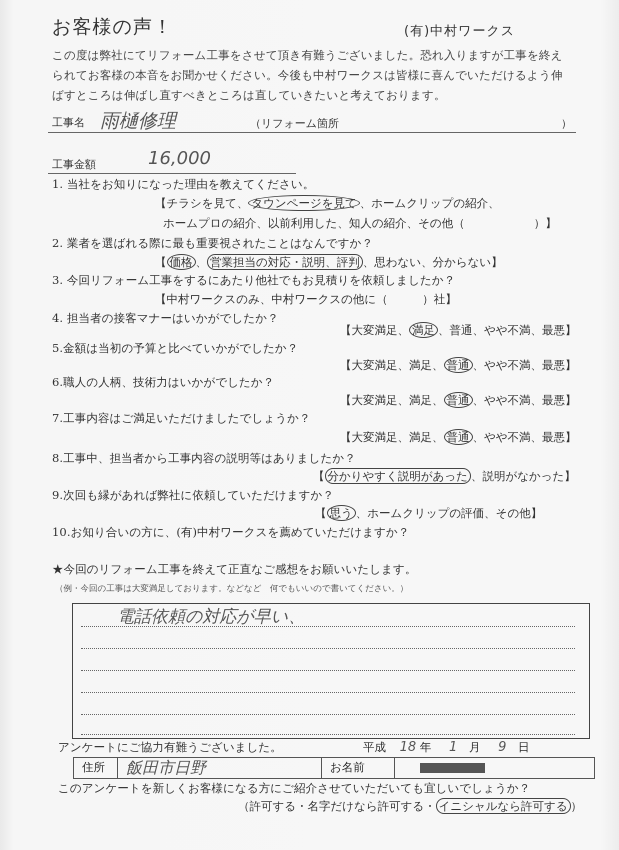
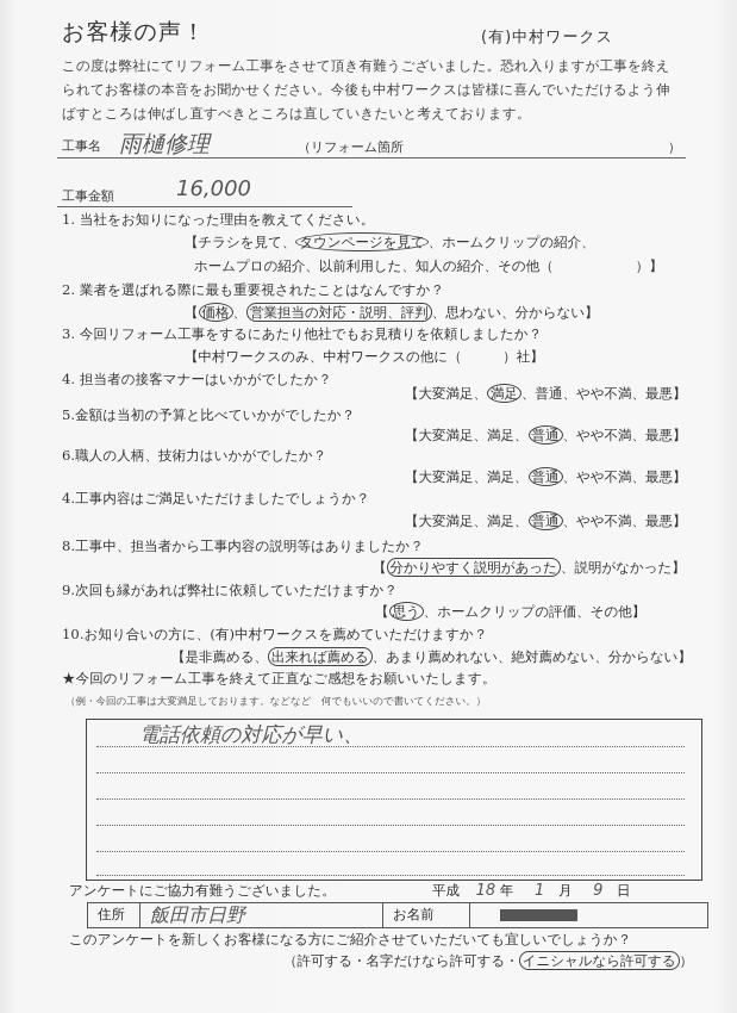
  お客様の声！
  (有)中村ワークス
  この度は弊社にてリフォーム工事をさせて頂き有難うございました。恐れ入りますが工事を終え
  られてお客様の本音をお聞かせください。今後も中村ワークスは皆様に喜んでいただけるよう伸
  ばすところは伸ばし直すべきところは直していきたいと考えております。
  工事名
  雨樋修理
  （リフォーム箇所
  ）
  工事金額
  16,000
  1. 当社をお知りになった理由を教えてください。
  【チラシを見て、 タウンページを見て 、ホームクリップの紹介、
  ホームプロの紹介、以前利用した、知人の紹介、その他（ ）】
  2. 業者を選ばれる際に最も重要視されたことはなんですか？
  【 価格 、 営業担当の対応・説明、評判 、思わない、分からない】
  3. 今回リフォーム工事をするにあたり他社でもお見積りを依頼しましたか？
  【中村ワークスのみ、中村ワークスの他に（ ）社】
  4. 担当者の接客マナーはいかがでしたか？
  【大変満足、 満足 、普通、やや不満、最悪】
  5.金額は当初の予算と比べていかがでしたか？
  【大変満足、満足、 普通 、やや不満、最悪】
  6.職人の人柄、技術力はいかがでしたか？
  【大変満足、満足、 普通 、やや不満、最悪】
- 7.工事内容はご満足いただけましたでしょうか？
+ 4.工事内容はご満足いただけましたでしょうか？
  【大変満足、満足、 普通 、やや不満、最悪】
  8.工事中、担当者から工事内容の説明等はありましたか？
  【 分かりやすく説明があった 、説明がなかった】
  9.次回も縁があれば弊社に依頼していただけますか？
  【 思う 、ホームクリップの評価、その他】
  10.お知り合いの方に、(有)中村ワークスを薦めていただけますか？
+ 【是非薦める、 出来れば薦める 、あまり薦めれない、絶対薦めない、分からない】
  ★今回のリフォーム工事を終えて正直なご感想をお願いいたします。
  （例・今回の工事は大変満足しております。などなど 何でもいいので書いてください。）
  電話依頼の対応が早い、
  アンケートにご協力有難うございました。
  平成 18 年 1 月 9 日
  住所
  飯田市日野
  お名前
  このアンケートを新しくお客様になる方にご紹介させていただいても宜しいでしょうか？
  （許可する・名字だけなら許可する・ イニシャルなら許可する ）
